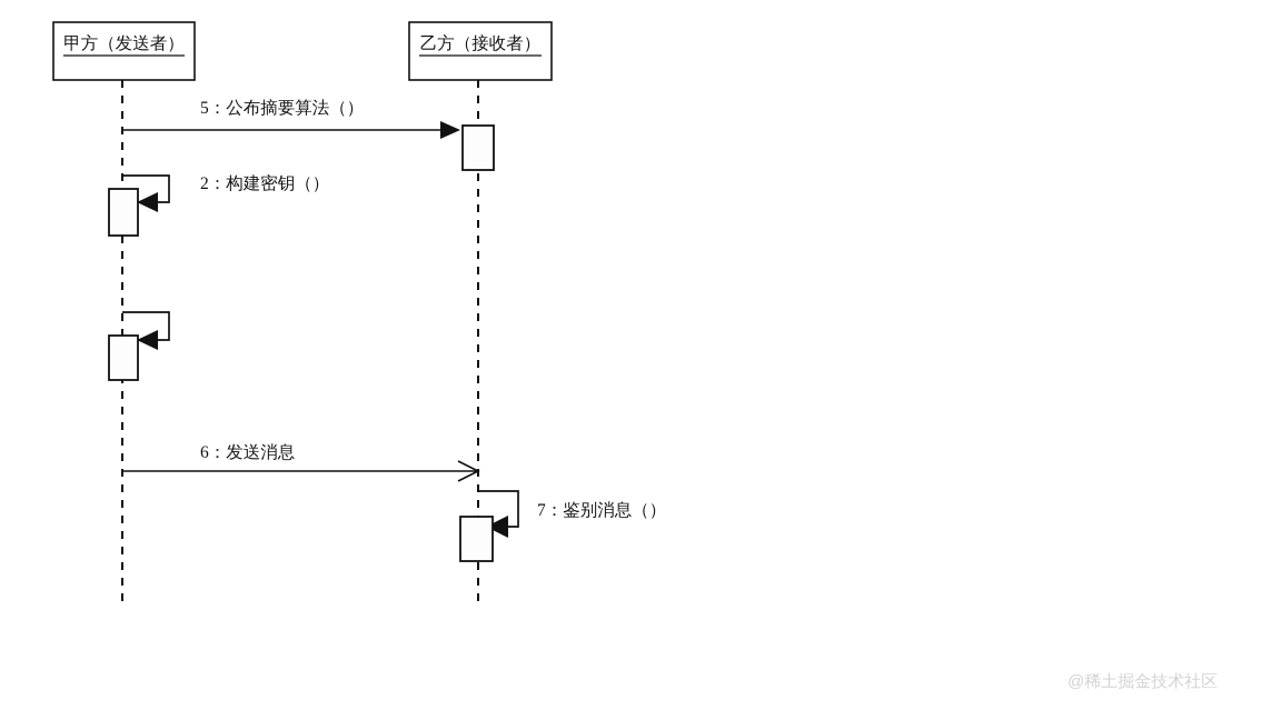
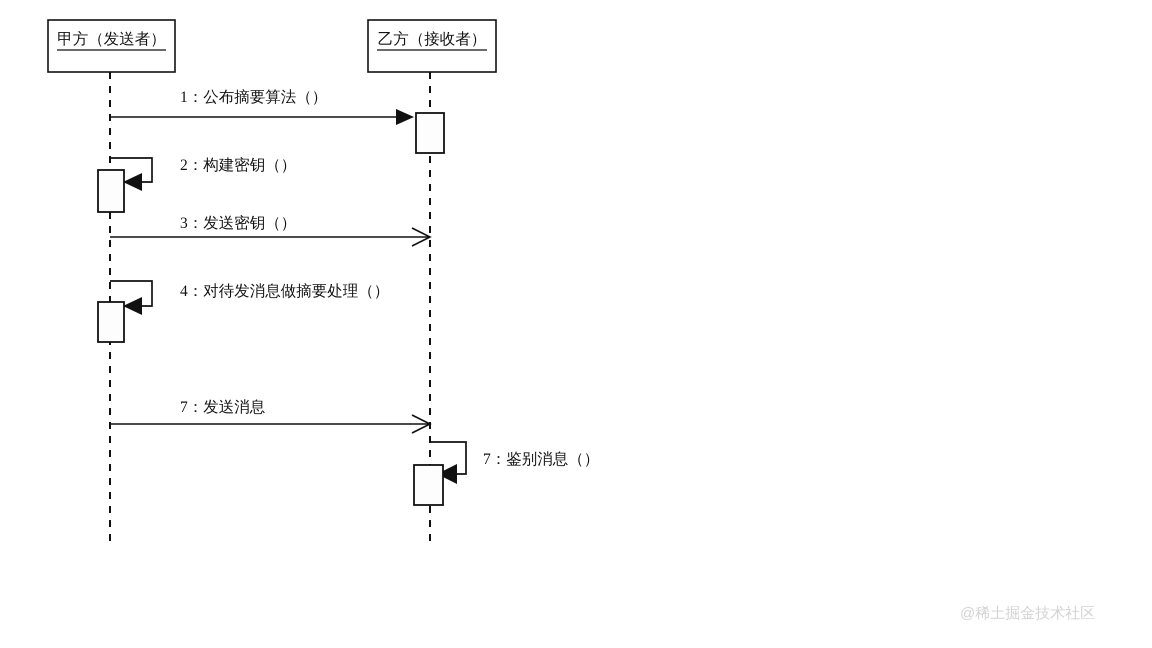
  甲方（发送者）
  乙方（接收者）
- 5：公布摘要算法（）
+ 1：公布摘要算法（）
  2：构建密钥（）
+ 3：发送密钥（）
+ 4：对待发消息做摘要处理（）
- 6：发送消息
+ 7：发送消息
  7：鉴别消息（）
  @稀土掘金技术社区
